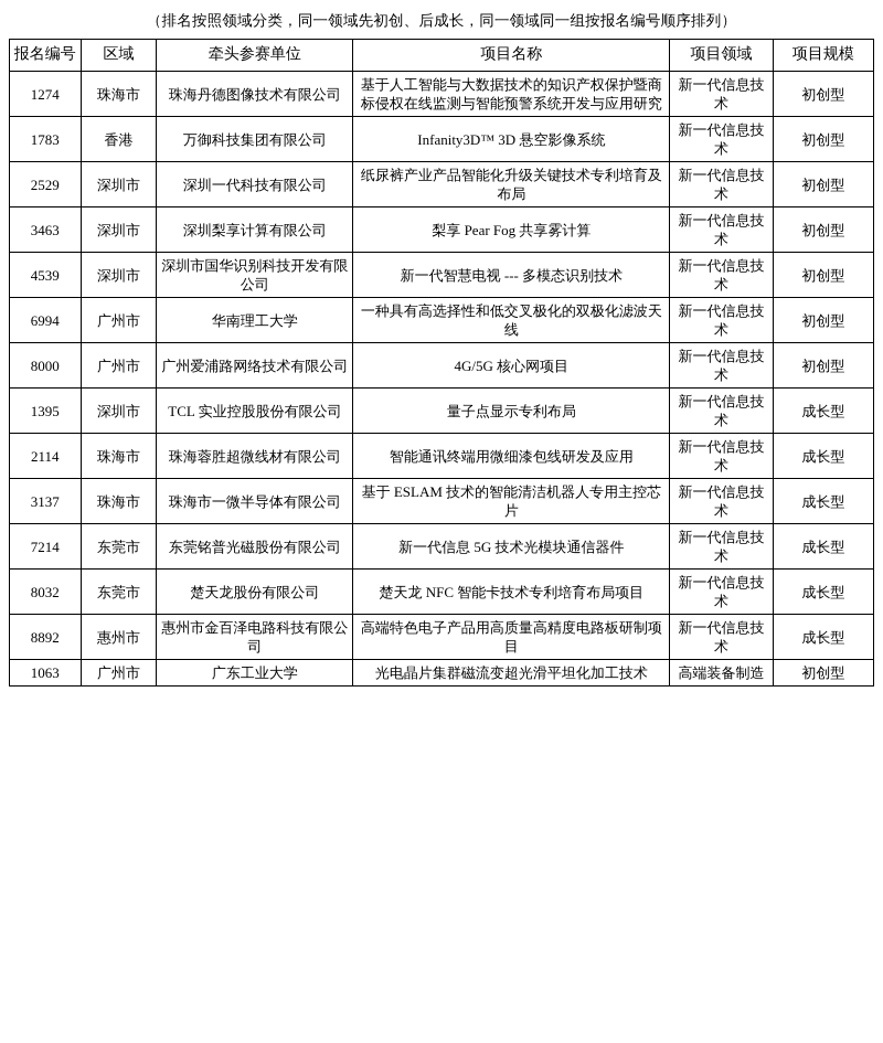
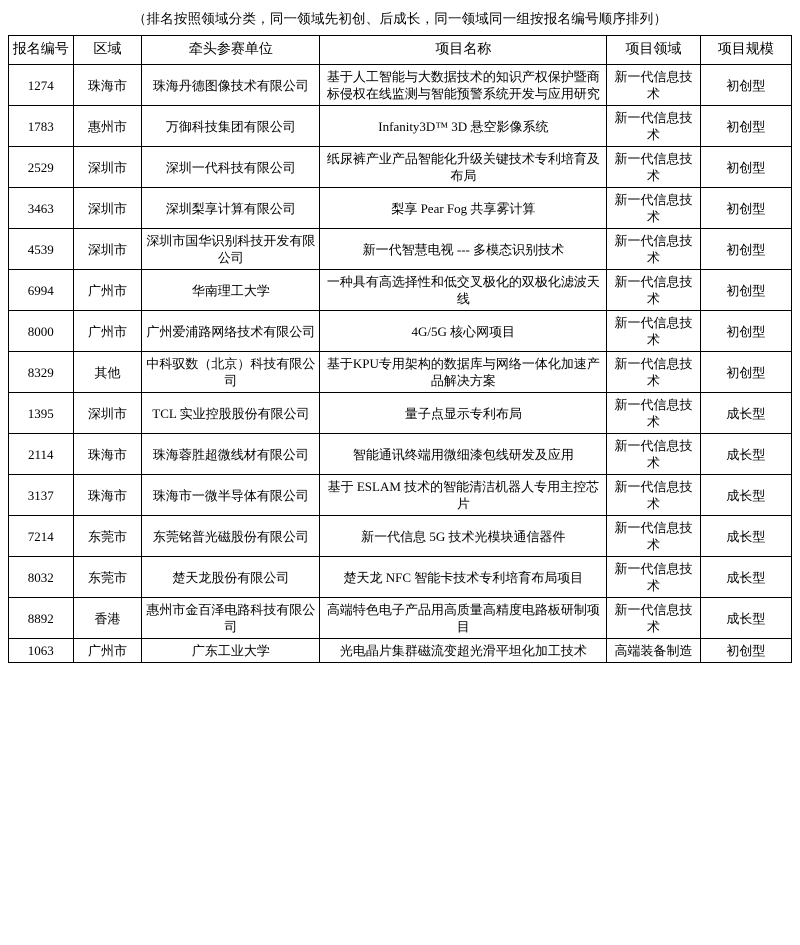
  （排名按照领域分类，同一领域先初创、后成长，同一领域同一组按报名编号顺序排列）
  报名编号	区域	牵头参赛单位	项目名称	项目领域	项目规模
  1274	珠海市	珠海丹德图像技术有限公司	基于人工智能与大数据技术的知识产权保护暨商标侵权在线监测与智能预警系统开发与应用研究	新一代信息技术	初创型
- 1783	香港	万御科技集团有限公司	Infanity3D™ 3D 悬空影像系统	新一代信息技术	初创型
+ 1783	惠州市	万御科技集团有限公司	Infanity3D™ 3D 悬空影像系统	新一代信息技术	初创型
  2529	深圳市	深圳一代科技有限公司	纸尿裤产业产品智能化升级关键技术专利培育及布局	新一代信息技术	初创型
  3463	深圳市	深圳梨享计算有限公司	梨享 Pear Fog 共享雾计算	新一代信息技术	初创型
  4539	深圳市	深圳市国华识别科技开发有限公司	新一代智慧电视 --- 多模态识别技术	新一代信息技术	初创型
  6994	广州市	华南理工大学	一种具有高选择性和低交叉极化的双极化滤波天线	新一代信息技术	初创型
  8000	广州市	广州爱浦路网络技术有限公司	4G/5G 核心网项目	新一代信息技术	初创型
+ 8329	其他	中科驭数（北京）科技有限公司	基于KPU专用架构的数据库与网络一体化加速产品解决方案	新一代信息技术	初创型
  1395	深圳市	TCL 实业控股股份有限公司	量子点显示专利布局	新一代信息技术	成长型
  2114	珠海市	珠海蓉胜超微线材有限公司	智能通讯终端用微细漆包线研发及应用	新一代信息技术	成长型
  3137	珠海市	珠海市一微半导体有限公司	基于 ESLAM 技术的智能清洁机器人专用主控芯片	新一代信息技术	成长型
  7214	东莞市	东莞铭普光磁股份有限公司	新一代信息 5G 技术光模块通信器件	新一代信息技术	成长型
  8032	东莞市	楚天龙股份有限公司	楚天龙 NFC 智能卡技术专利培育布局项目	新一代信息技术	成长型
- 8892	惠州市	惠州市金百泽电路科技有限公司	高端特色电子产品用高质量高精度电路板研制项目	新一代信息技术	成长型
+ 8892	香港	惠州市金百泽电路科技有限公司	高端特色电子产品用高质量高精度电路板研制项目	新一代信息技术	成长型
  1063	广州市	广东工业大学	光电晶片集群磁流变超光滑平坦化加工技术	高端装备制造	初创型
